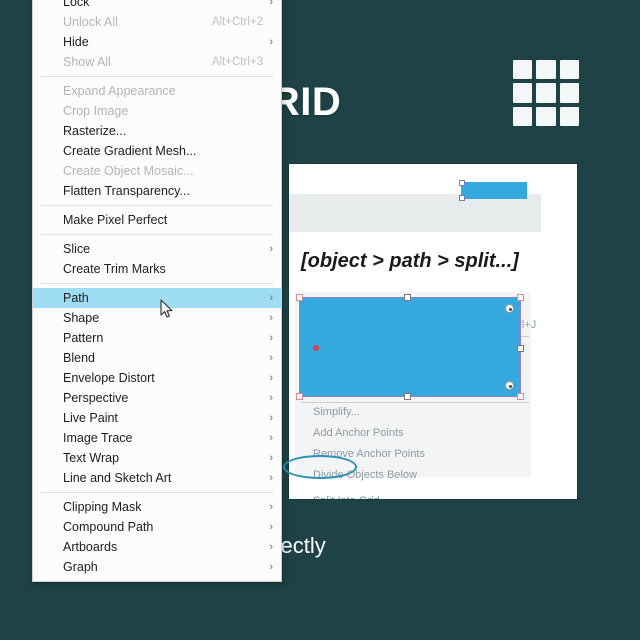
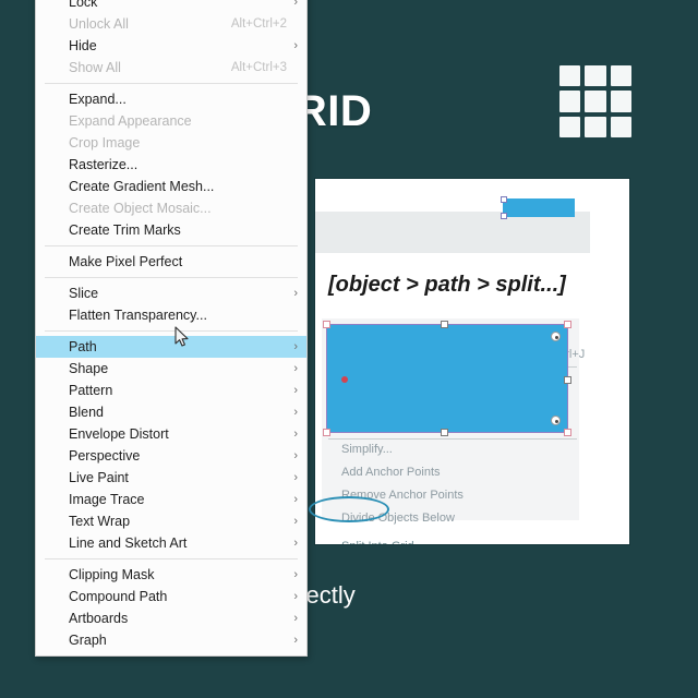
  [object > path > split...]
  Simplify...
  Add Anchor Points
  Remove Anchor Points
  Divide Objects Below
  Lock
  ›
  Unlock All
  Alt+Ctrl+2
  Hide
  ›
  Show All
  Alt+Ctrl+3
+ Expand...
  Expand Appearance
  Crop Image
  Rasterize...
  Create Gradient Mesh...
  Create Object Mosaic...
- Flatten Transparency...
+ Create Trim Marks
  Make Pixel Perfect
  Slice
  ›
- Create Trim Marks
+ Flatten Transparency...
  Path
  ›
  Shape
  ›
  Pattern
  ›
  Blend
  ›
  Envelope Distort
  ›
  Perspective
  ›
  Live Paint
  ›
  Image Trace
  ›
  Text Wrap
  ›
  Line and Sketch Art
  ›
  Clipping Mask
  ›
  Compound Path
  ›
  Artboards
  ›
  Graph
  ›
